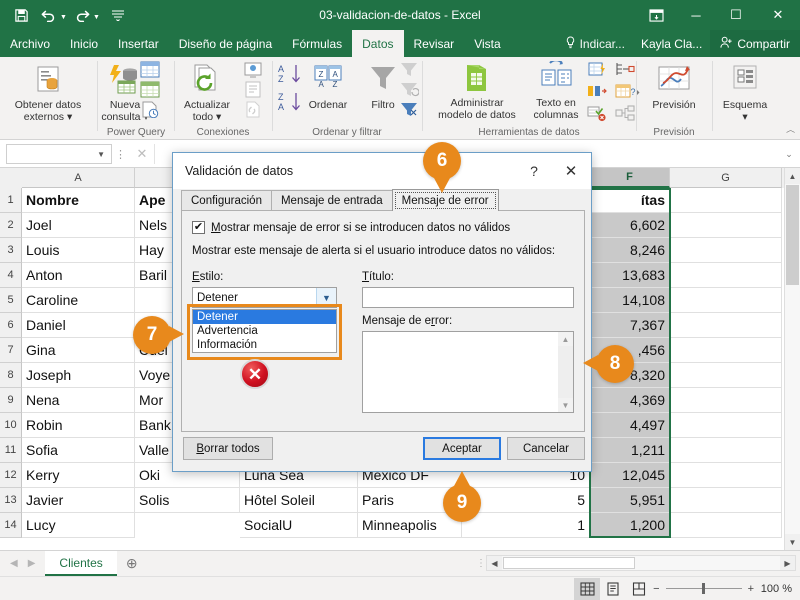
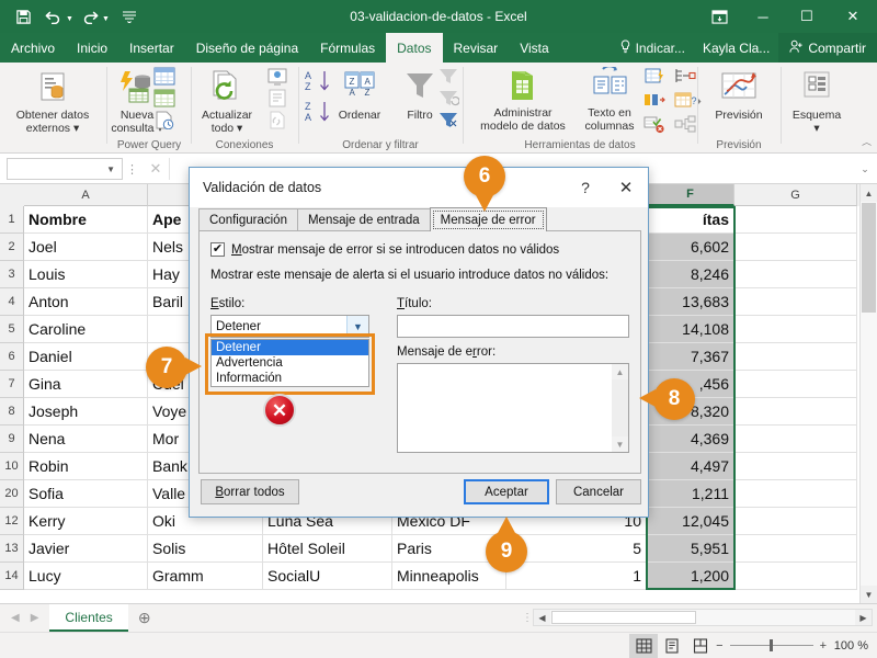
  03-validacion-de-datos - Excel
  ─
  ☐
  ✕
  Archivo
  Inicio
  Insertar
  Diseño de página
  Fórmulas
  Datos
  Revisar
  Vista
  Indicar...
  Kayla Cla...
  Compartir
  Obtener datos
  externos ▾
  Nueva
  consulta
  Power Query
  Actualizar
  todo ▾
  Conexiones
  A
  Z
  Z
  A
  Z
  A
  A
  Z
  Ordenar
  Filtro
  Ordenar y filtrar
  Administrar
  modelo de datos
  Texto en
  columnas
  ?
  Herramientas de datos
  Previsión
  Previsión
  Esquema
  ▾
  ︿
  ▼
  ⋮
  ✕
  ⌄
  A
  F
  G
  1
  2
  3
  4
  5
  6
  7
  8
  9
  10
- 11
+ 20
  12
  13
  14
  Nombre
  Joel
  Louis
  Anton
  Caroline
  Daniel
  Gina
  Joseph
  Nena
  Robin
  Sofia
  Kerry
  Javier
  Lucy
  Ape
  Nels
  Hay
  Baril
  Voye
  Mor
  Bank
  Valle
  Oki
  Solis
+ Gramm
  Luna Sea
  Hôtel Soleil
  SocialU
  México DF
  Paris
  Minneapolis
  10
  5
  1
  ítas
  6,602
  8,246
  13,683
  14,108
  7,367
  ,456
  8,320
  4,369
  4,497
  1,211
  12,045
  5,951
  1,200
  ▲
  ▼
  ◀
  ▶
  Clientes
  ⊕
  ⋮
  ◀
  ▶
  −
  +
  100 %
  Validación de datos
  ?
  ✕
  Configuración
  Mensaje de entrada
  Mensaje de error
  ✔
  Mostrar mensaje de error si se introducen datos no válidos
  Mostrar este mensaje de alerta si el usuario introduce datos no válidos:
  Estilo:
  Detener
  ▼
  Detener
  Advertencia
  Información
  ✕
  Título:
  Mensaje de error:
  ▲
  ▼
  B
  orrar todos
  Aceptar
  Cancelar
  6
  7
  8
  9
